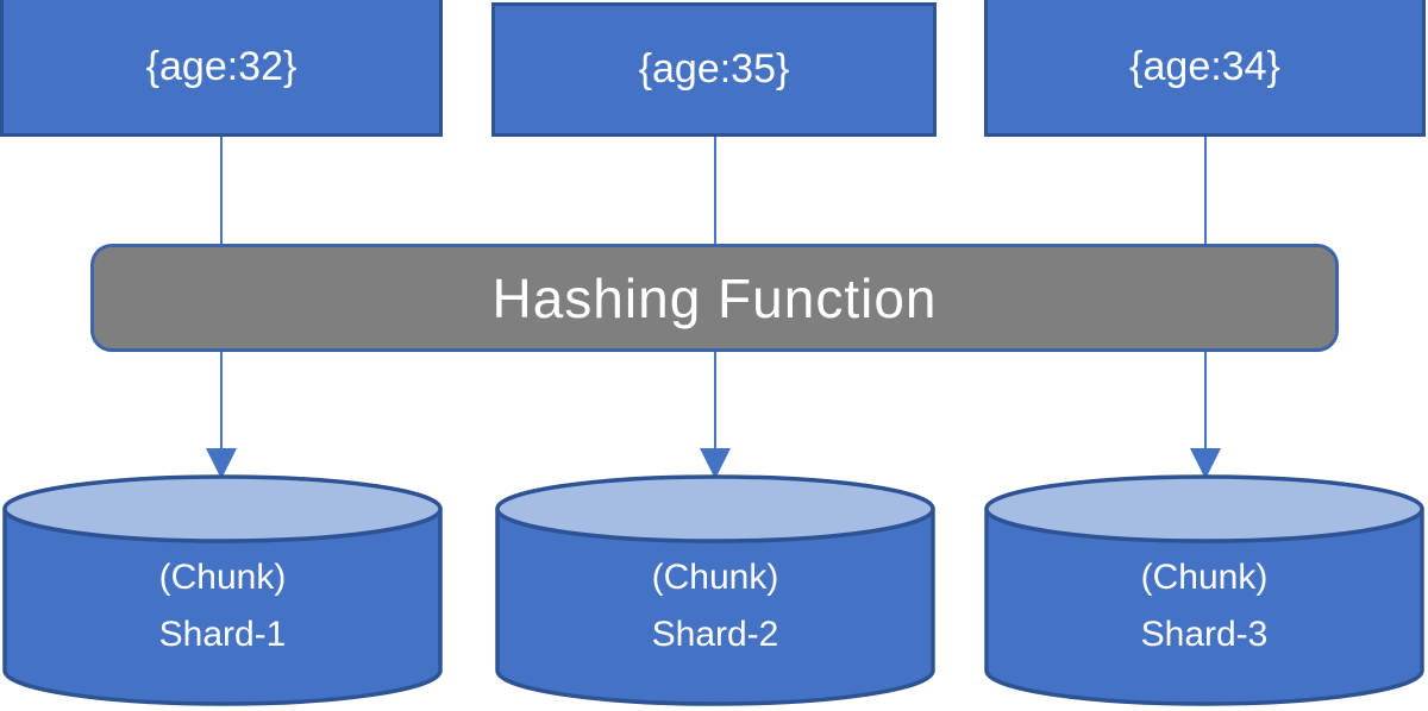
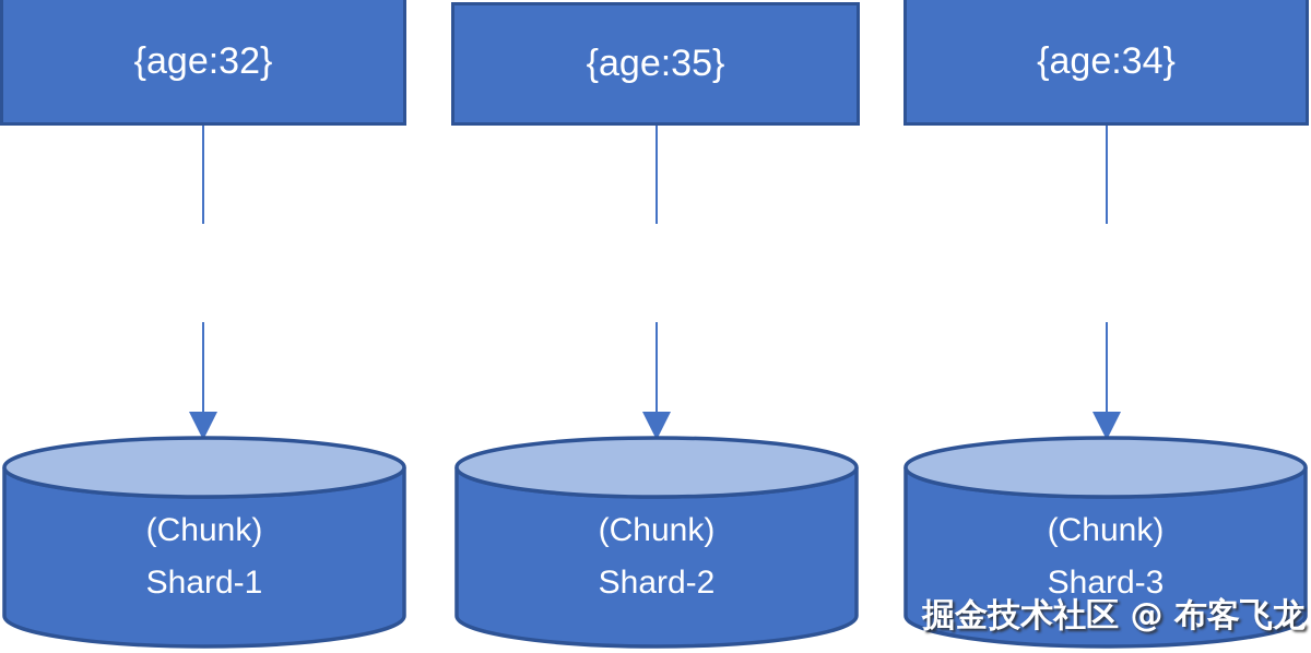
  {age:32}
  {age:35}
  {age:34}
- Hashing Function
  (Chunk)
  Shard-1
  (Chunk)
  Shard-2
  (Chunk)
  Shard-3
+ 掘金技术社区 @ 布客飞龙
